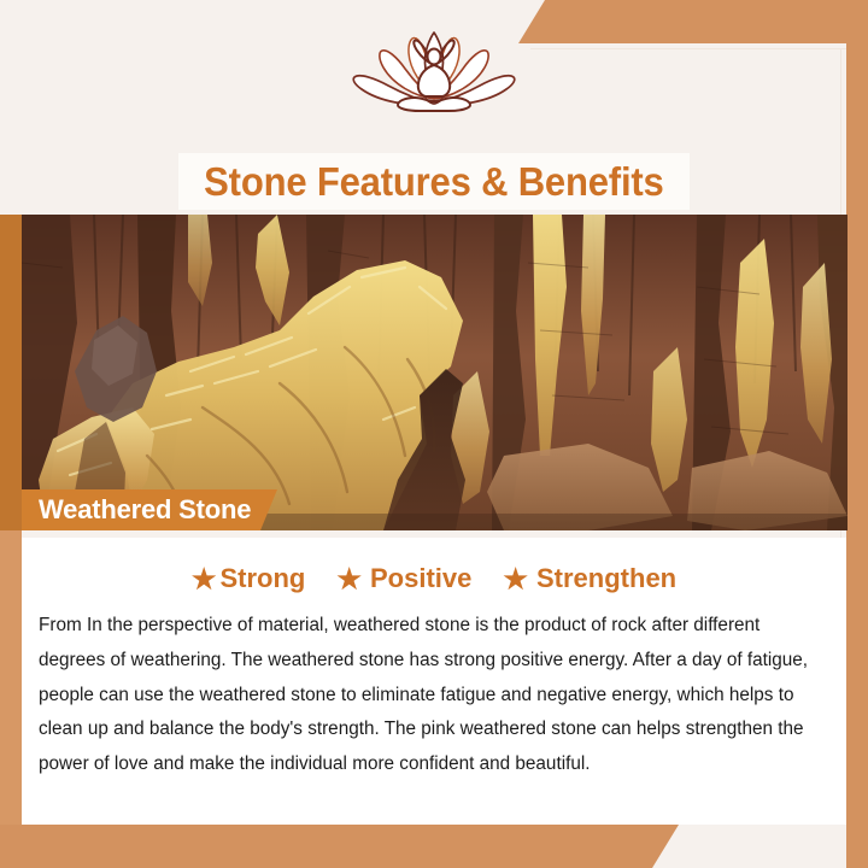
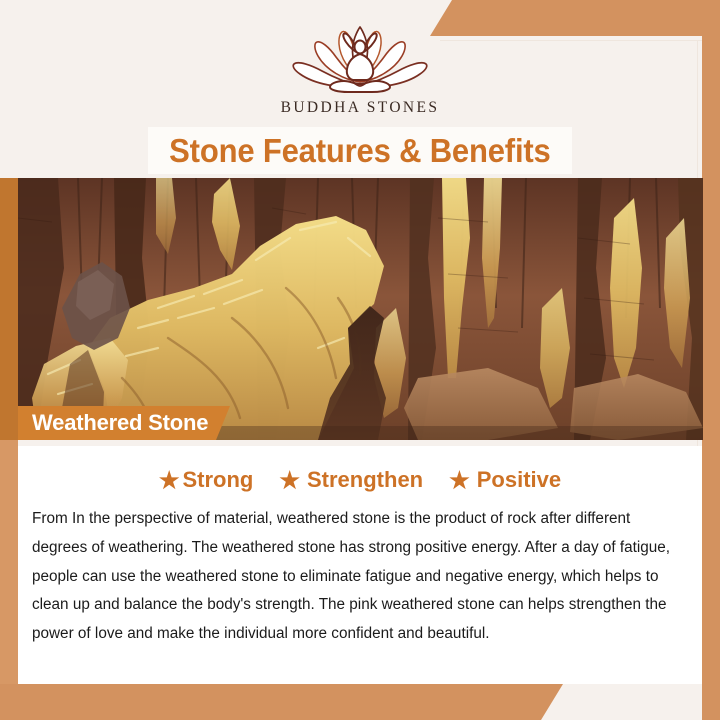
+ BUDDHA STONES
  Stone Features & Benefits
  Weathered Stone
  ★
  Strong
  ★
- Positive
+ Strengthen
  ★
- Strengthen
+ Positive
  From In the perspective of material, weathered stone is the product of rock after different degrees of weathering. The weathered stone has strong positive energy. After a day of fatigue, people can use the weathered stone to eliminate fatigue and negative energy, which helps to clean up and balance the body's strength. The pink weathered stone can helps strengthen the power of love and make the individual more confident and beautiful.
